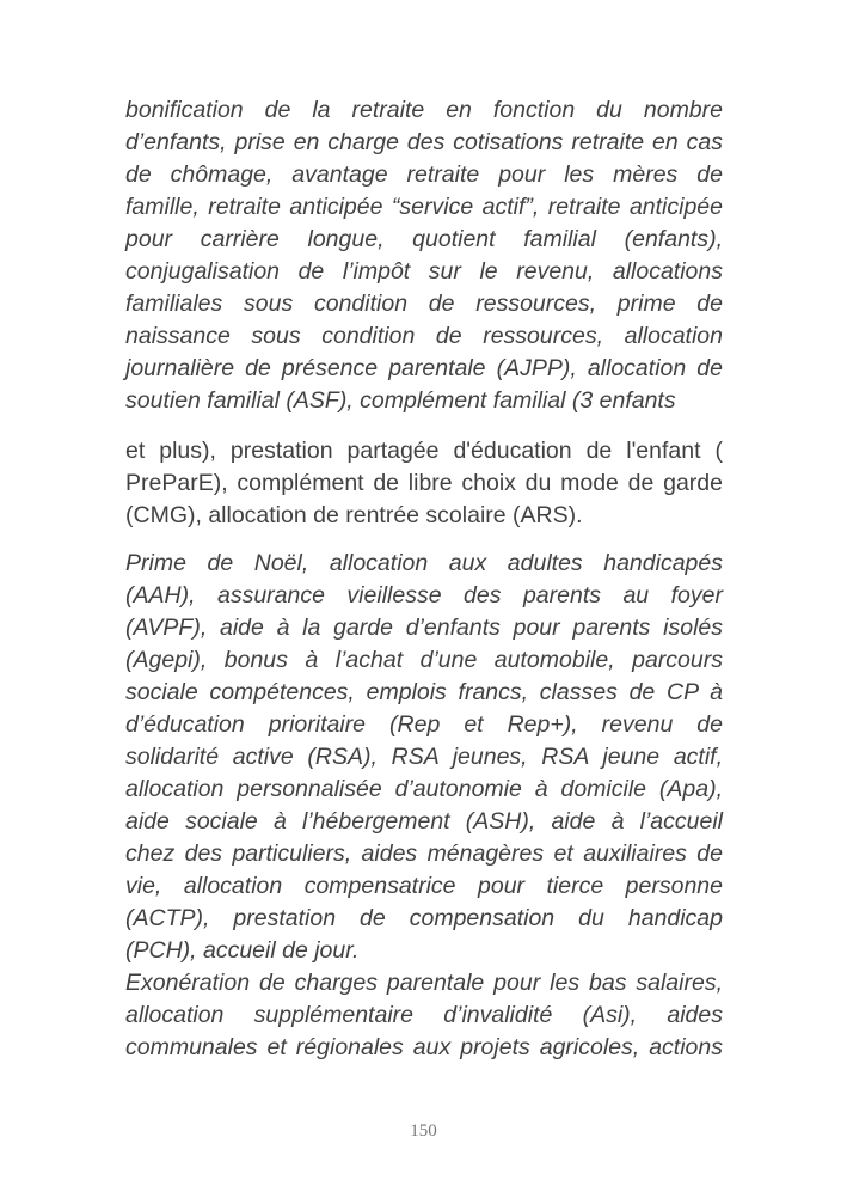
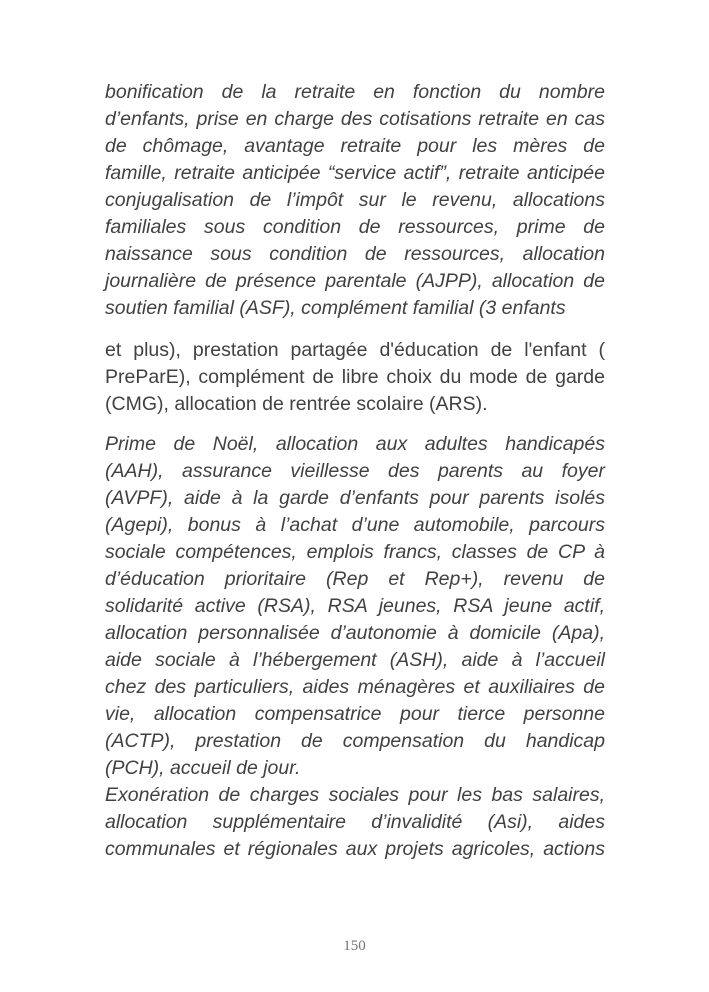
  bonification de la retraite en fonction du nombre
  d’enfants, prise en charge des cotisations retraite en cas
  de chômage, avantage retraite pour les mères de
  famille, retraite anticipée “service actif”, retraite anticipée
- pour carrière longue, quotient familial (enfants),
  conjugalisation de l’impôt sur le revenu, allocations
  familiales sous condition de ressources, prime de
  naissance sous condition de ressources, allocation
  journalière de présence parentale (AJPP), allocation de
  soutien familial (ASF), complément familial (3 enfants
  et plus), prestation partagée d'éducation de l'enfant (
  PreParE), complément de libre choix du mode de garde
  (CMG), allocation de rentrée scolaire (ARS).
  Prime de Noël, allocation aux adultes handicapés
  (AAH), assurance vieillesse des parents au foyer
  (AVPF), aide à la garde d’enfants pour parents isolés
  (Agepi), bonus à l’achat d’une automobile, parcours
  sociale compétences, emplois francs, classes de CP à
  d’éducation prioritaire (Rep et Rep+), revenu de
  solidarité active (RSA), RSA jeunes, RSA jeune actif,
  allocation personnalisée d’autonomie à domicile (Apa),
  aide sociale à l’hébergement (ASH), aide à l’accueil
  chez des particuliers, aides ménagères et auxiliaires de
  vie, allocation compensatrice pour tierce personne
  (ACTP), prestation de compensation du handicap
  (PCH), accueil de jour.
- Exonération de charges parentale pour les bas salaires,
+ Exonération de charges sociales pour les bas salaires,
  allocation supplémentaire d’invalidité (Asi), aides
  communales et régionales aux projets agricoles, actions
  150
